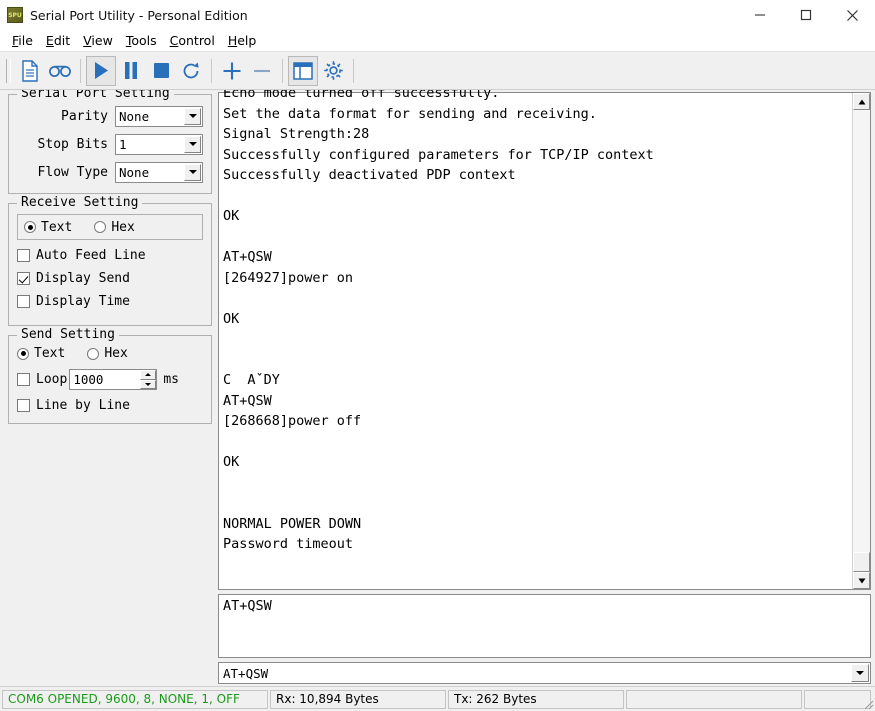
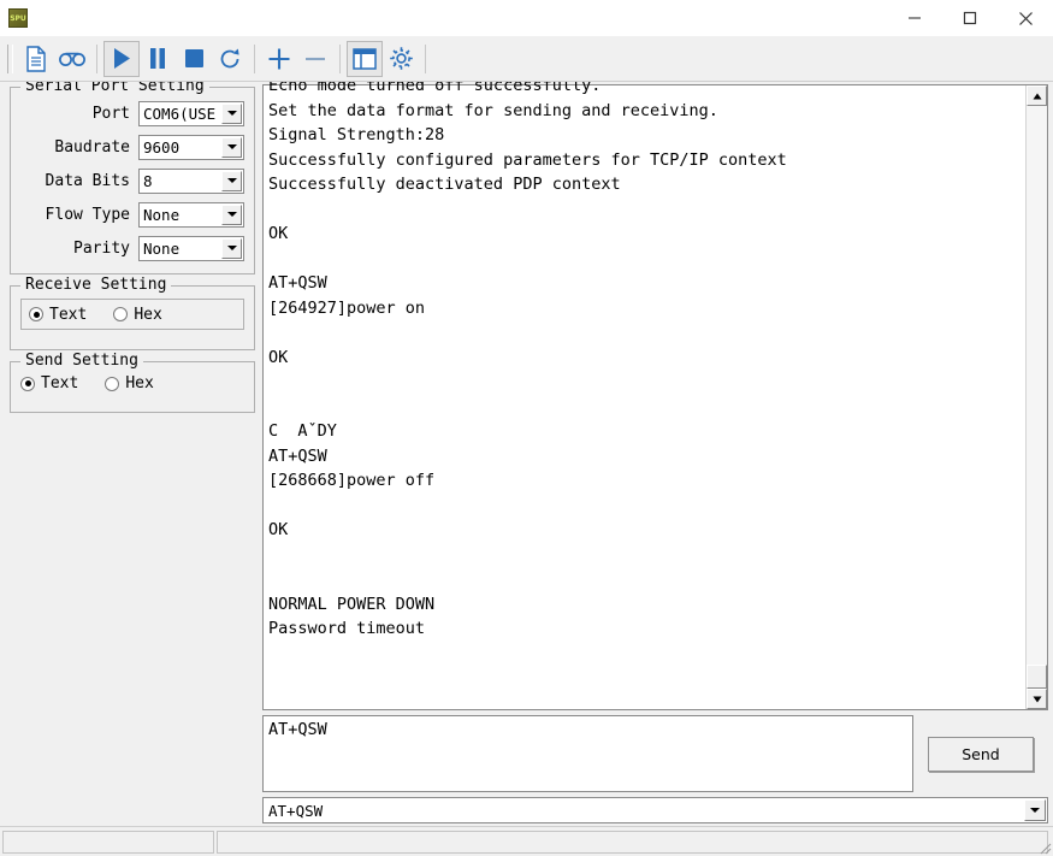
- Serial Port Utility - Personal Edition
- File
- Edit
- View
- Tools
- Control
- Help
  Serial Port Setting
+ Port
+ COM6(USE
+ Baudrate
+ 9600
+ Data Bits
+ 8
- Parity
+ Flow Type
  None
- Stop Bits
- 1
- Flow Type
+ Parity
  None
  Receive Setting
  Text
  Hex
- Auto Feed Line
- Display Send
- Display Time
  Send Setting
  Text
  Hex
- Loop
- 1000
- ms
- Line by Line
  Echo mode turned off successfully.
  Set the data format for sending and receiving.
  Signal Strength:28
  Successfully configured parameters for TCP/IP context
  Successfully deactivated PDP context
  OK
  AT+QSW
  [264927]power on
  OK
  C AˇDY
  AT+QSW
  [268668]power off
  OK
  NORMAL POWER DOWN
  Password timeout
  AT+QSW
+ Send
  AT+QSW
- COM6 OPENED, 9600, 8, NONE, 1, OFF
- Rx: 10,894 Bytes
- Tx: 262 Bytes
